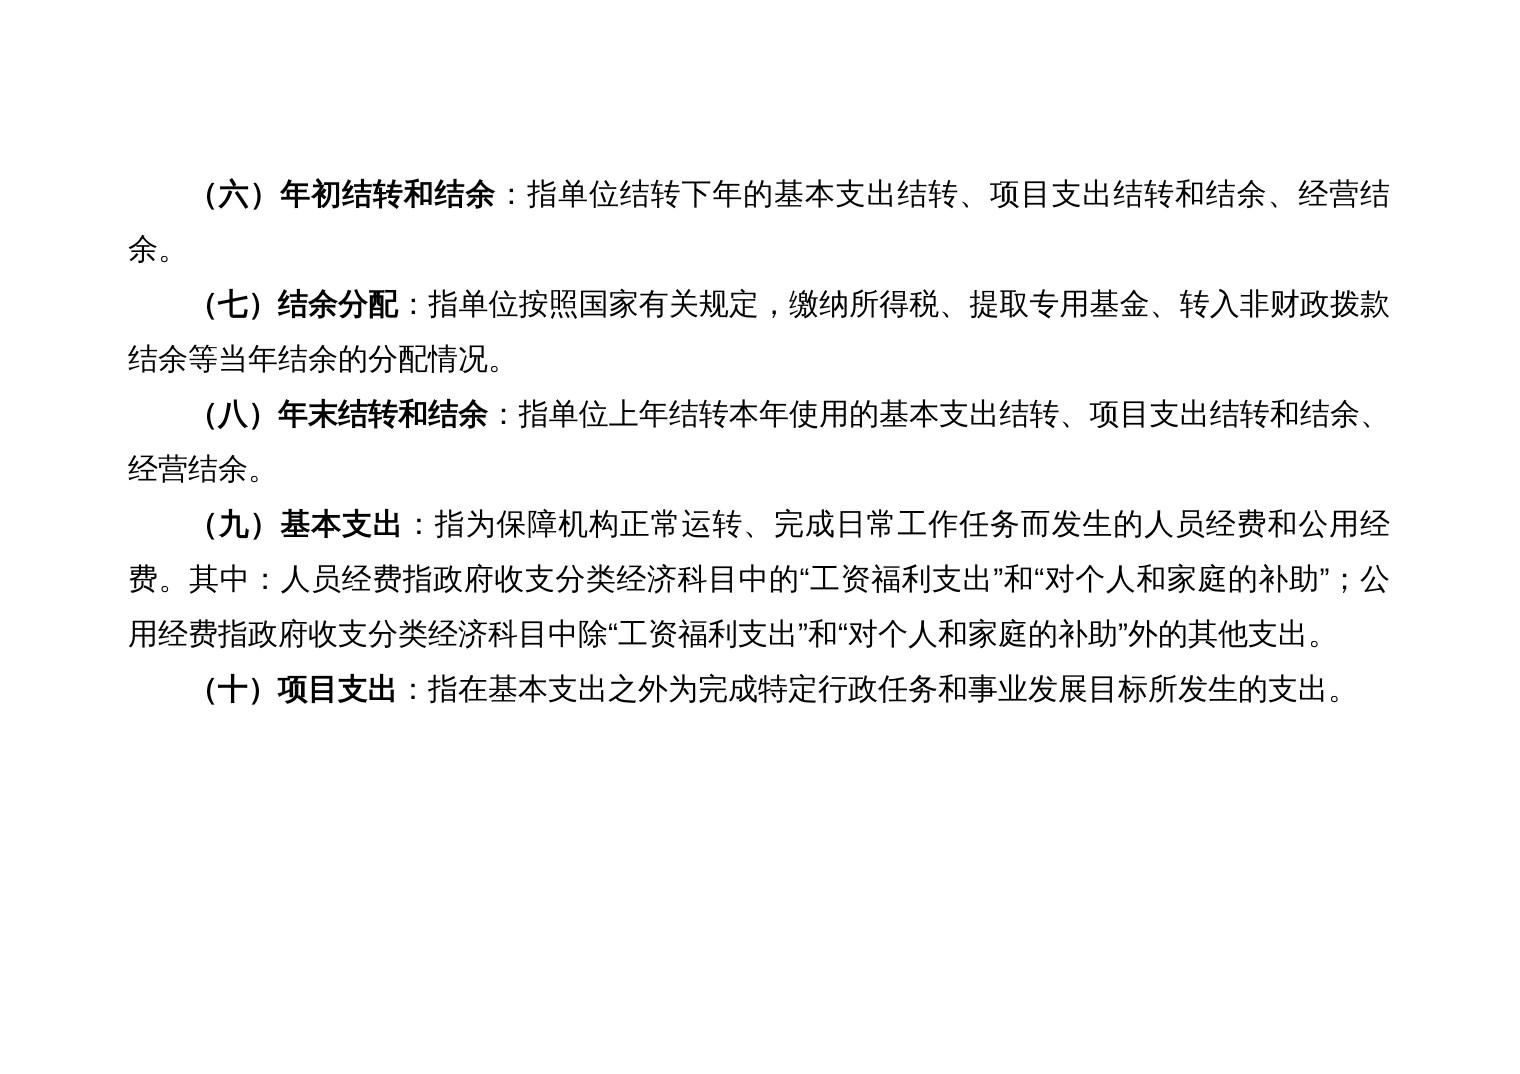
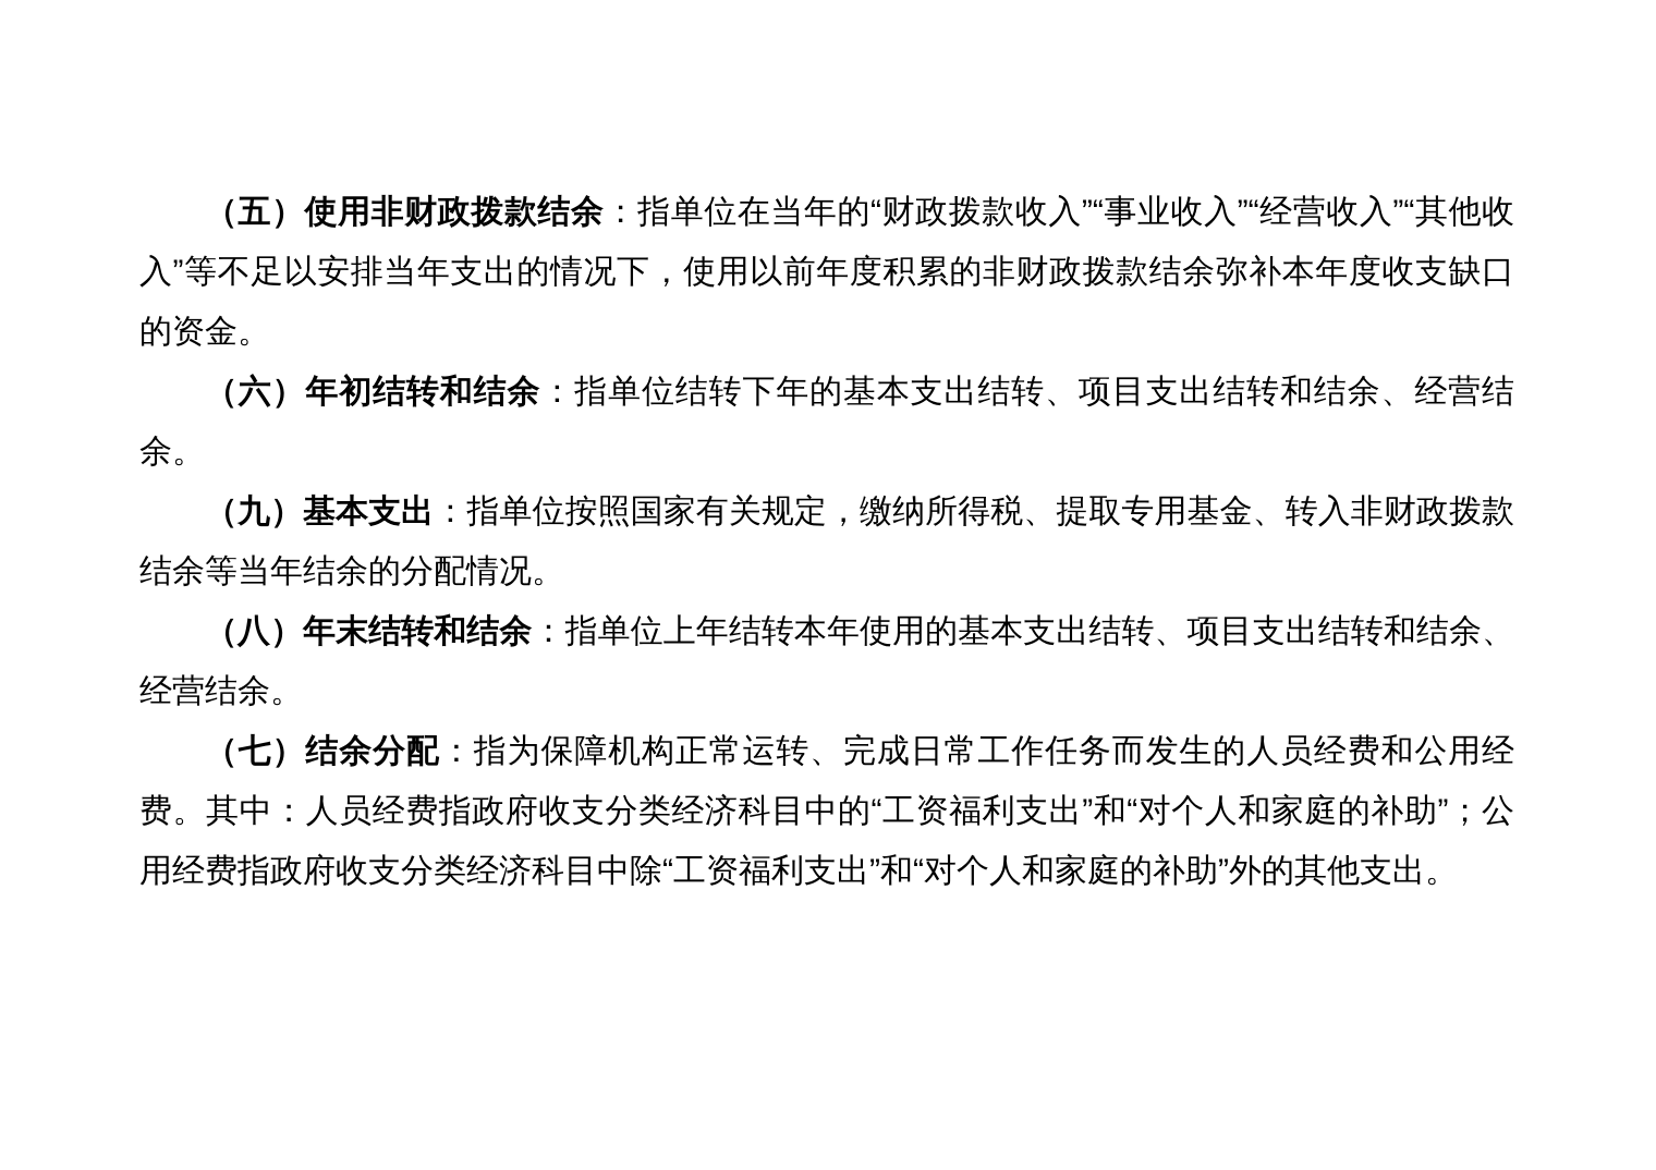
+ （五）使用非财政拨款结余：指单位在当年的“财政拨款收入”“事业收入”“经营收入”“其他收入”等不足以安排当年支出的情况下，使用以前年度积累的非财政拨款结余弥补本年度收支缺口的资金。
  （六）年初结转和结余：指单位结转下年的基本支出结转、项目支出结转和结余、经营结余。
- （七）结余分配：指单位按照国家有关规定，缴纳所得税、提取专用基金、转入非财政拨款结余等当年结余的分配情况。
+ （九）基本支出：指单位按照国家有关规定，缴纳所得税、提取专用基金、转入非财政拨款结余等当年结余的分配情况。
  （八）年末结转和结余：指单位上年结转本年使用的基本支出结转、项目支出结转和结余、经营结余。
- （九）基本支出：指为保障机构正常运转、完成日常工作任务而发生的人员经费和公用经费。其中：人员经费指政府收支分类经济科目中的“工资福利支出”和“对个人和家庭的补助”；公用经费指政府收支分类经济科目中除“工资福利支出”和“对个人和家庭的补助”外的其他支出。
+ （七）结余分配：指为保障机构正常运转、完成日常工作任务而发生的人员经费和公用经费。其中：人员经费指政府收支分类经济科目中的“工资福利支出”和“对个人和家庭的补助”；公用经费指政府收支分类经济科目中除“工资福利支出”和“对个人和家庭的补助”外的其他支出。
- （十）项目支出：指在基本支出之外为完成特定行政任务和事业发展目标所发生的支出。
